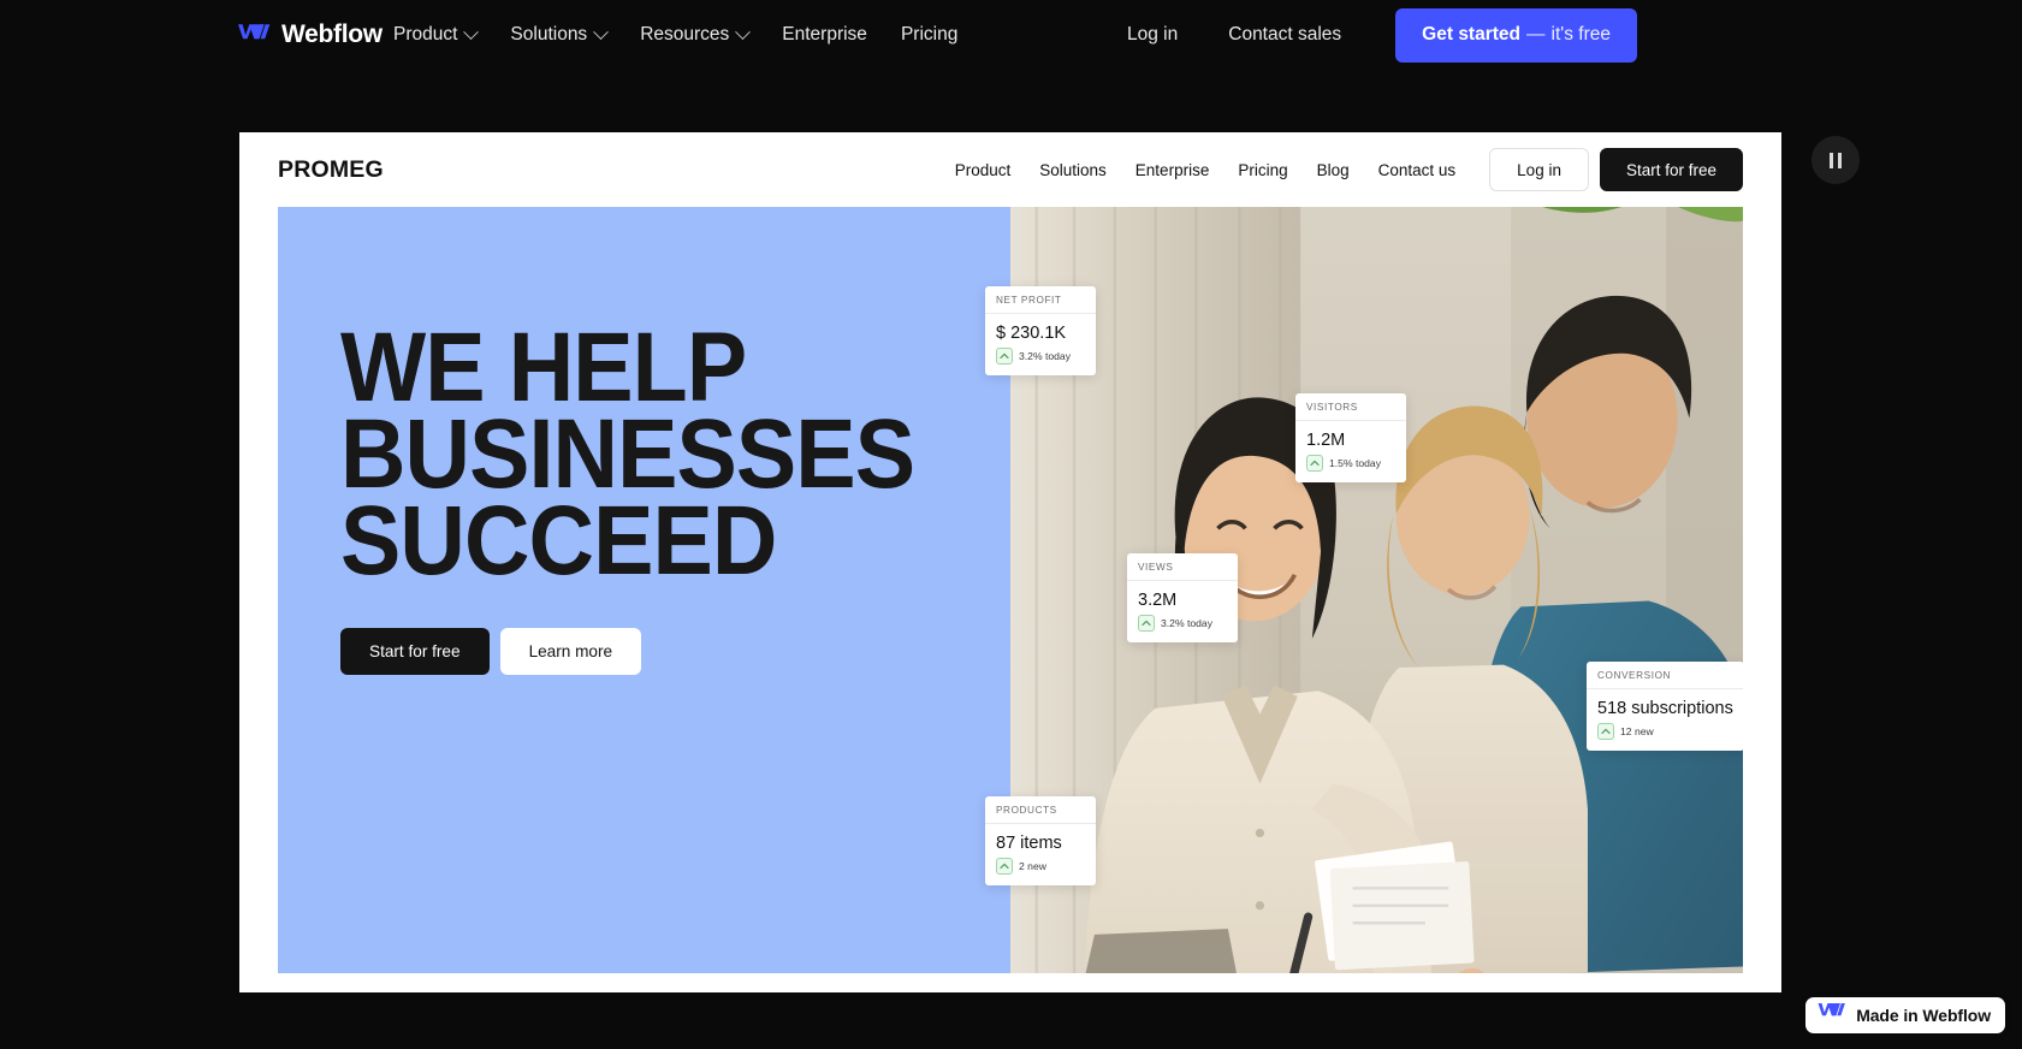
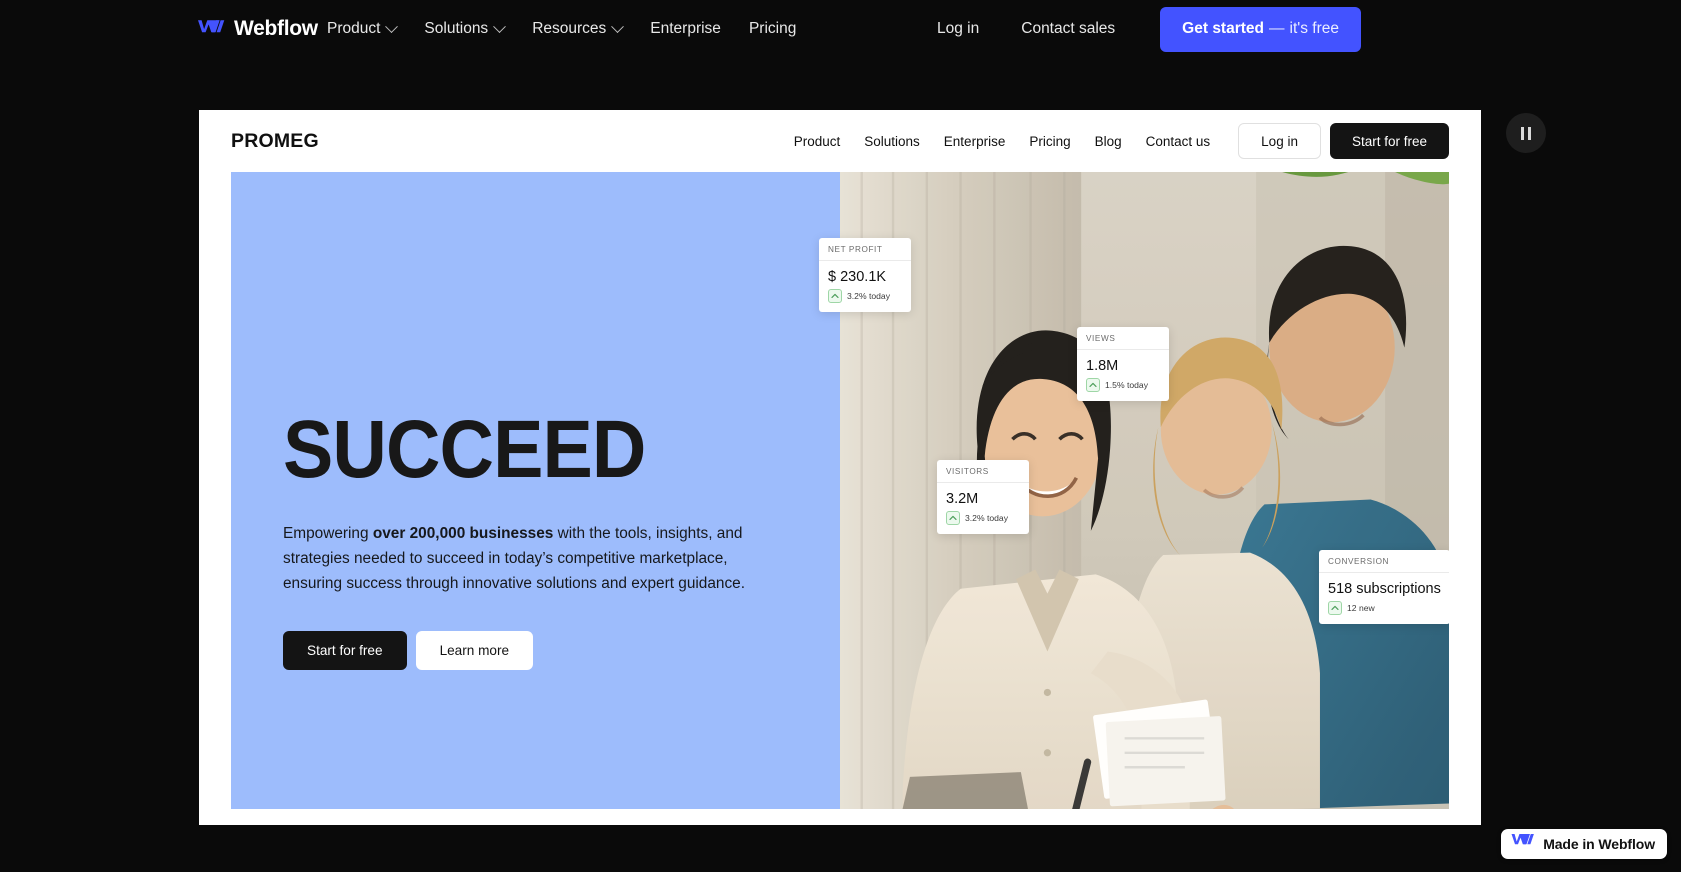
  Webflow
  Product
  Solutions
  Resources
  Enterprise
  Pricing
  Log in
  Contact sales
  Get started
  —
  it's free
  PROMEG
  Product
  Solutions
  Enterprise
  Pricing
  Blog
  Contact us
  Log in
  Start for free
- WE HELP
- BUSINESSES
  SUCCEED
+ Empowering over 200,000 businesses with the tools, insights, and strategies needed to succeed in today’s competitive marketplace, ensuring success through innovative solutions and expert guidance.
  Start for free
  Learn more
  NET PROFIT
  $ 230.1K
  3.2% today
- VISITORS
+ VIEWS
- 1.2M
+ 1.8M
  1.5% today
- VIEWS
+ VISITORS
  3.2M
  3.2% today
  CONVERSION
  518 subscriptions
  12 new
- PRODUCTS
- 87 items
- 2 new
  Made in Webflow
